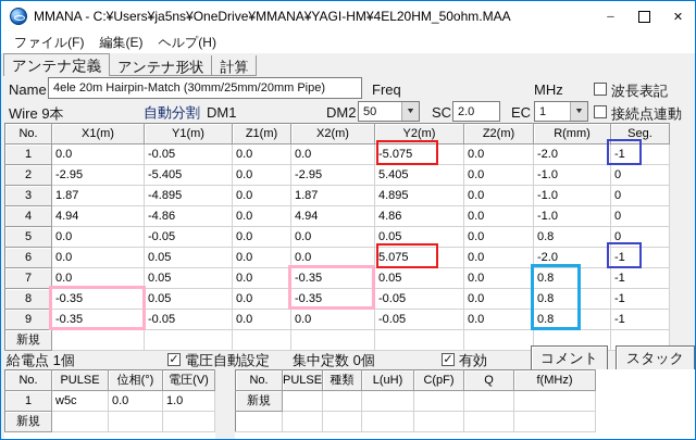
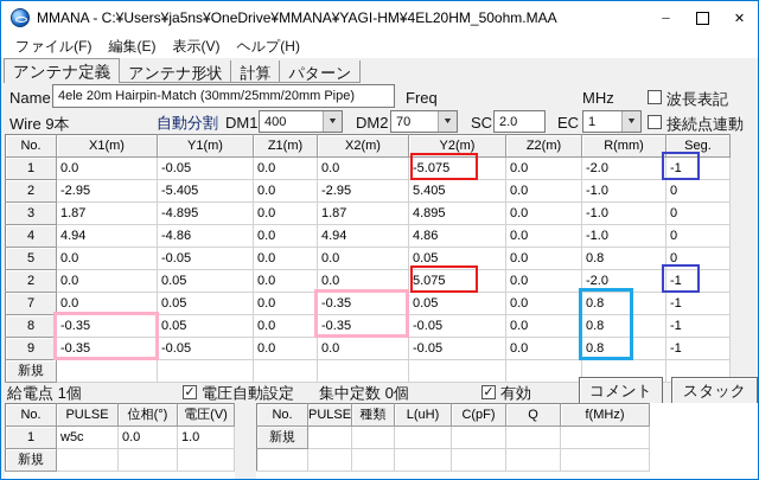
  MMANA - C:¥Users¥ja5ns¥OneDrive¥MMANA¥YAGI-HM¥4EL20HM_50ohm.MAA
  ファイル(F)
  編集(E)
+ 表示(V)
  ヘルプ(H)
  アンテナ定義
  アンテナ形状
  計算
+ パターン
  Name
  4ele 20m Hairpin-Match (30mm/25mm/20mm Pipe)
  Freq
  MHz
  波長表記
  Wire 9本
  自動分割
  DM1
+ 400
  DM2
- 50
+ 70
  SC
  2.0
  EC
  1
  接続点連動
  No.	X1(m)	Y1(m)	Z1(m)	X2(m)	Y2(m)	Z2(m)	R(mm)	Seg.
  1	0.0	-0.05	0.0	0.0	-5.075	0.0	-2.0	-1
  2	-2.95	-5.405	0.0	-2.95	5.405	0.0	-1.0	0
  3	1.87	-4.895	0.0	1.87	4.895	0.0	-1.0	0
  4	4.94	-4.86	0.0	4.94	4.86	0.0	-1.0	0
  5	0.0	-0.05	0.0	0.0	0.05	0.0	0.8	0
- 6	0.0	0.05	0.0	0.0	5.075	0.0	-2.0	-1
+ 2	0.0	0.05	0.0	0.0	5.075	0.0	-2.0	-1
  7	0.0	0.05	0.0	-0.35	0.05	0.0	0.8	-1
  8	-0.35	0.05	0.0	-0.35	-0.05	0.0	0.8	-1
  9	-0.35	-0.05	0.0	0.0	-0.05	0.0	0.8	-1
  新規
  給電点 1個
  電圧自動設定
  集中定数 0個
  有効
  コメント
  スタック
  No.	PULSE	位相(°)	電圧(V)
  1	w5c	0.0	1.0
  新規
  No.	PULSE	種類	L(uH)	C(pF)	Q	f(MHz)
  新規
